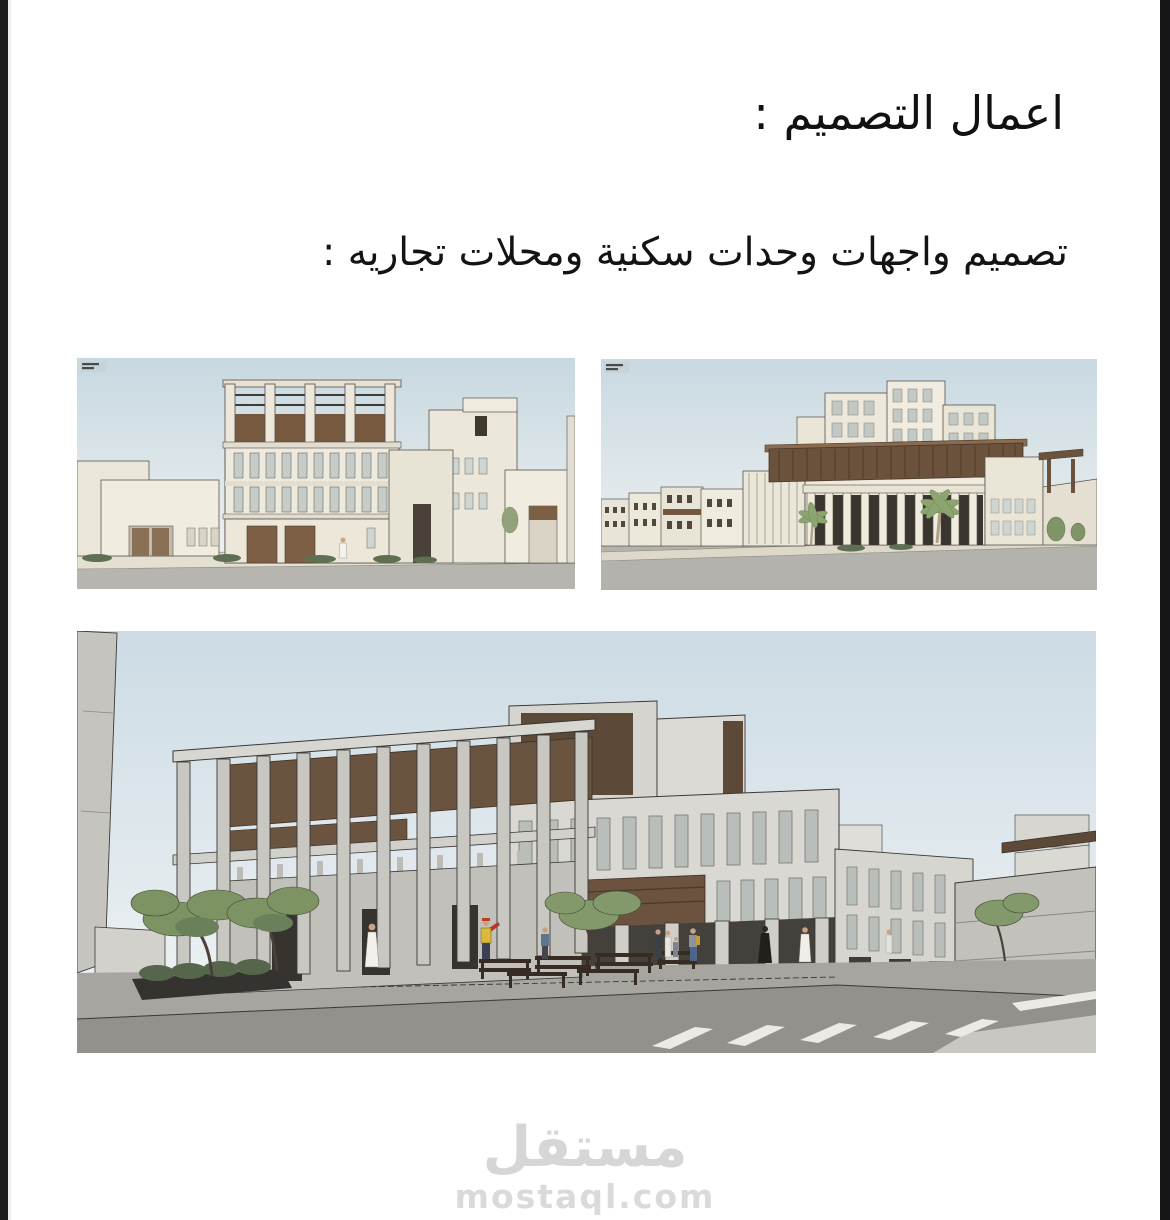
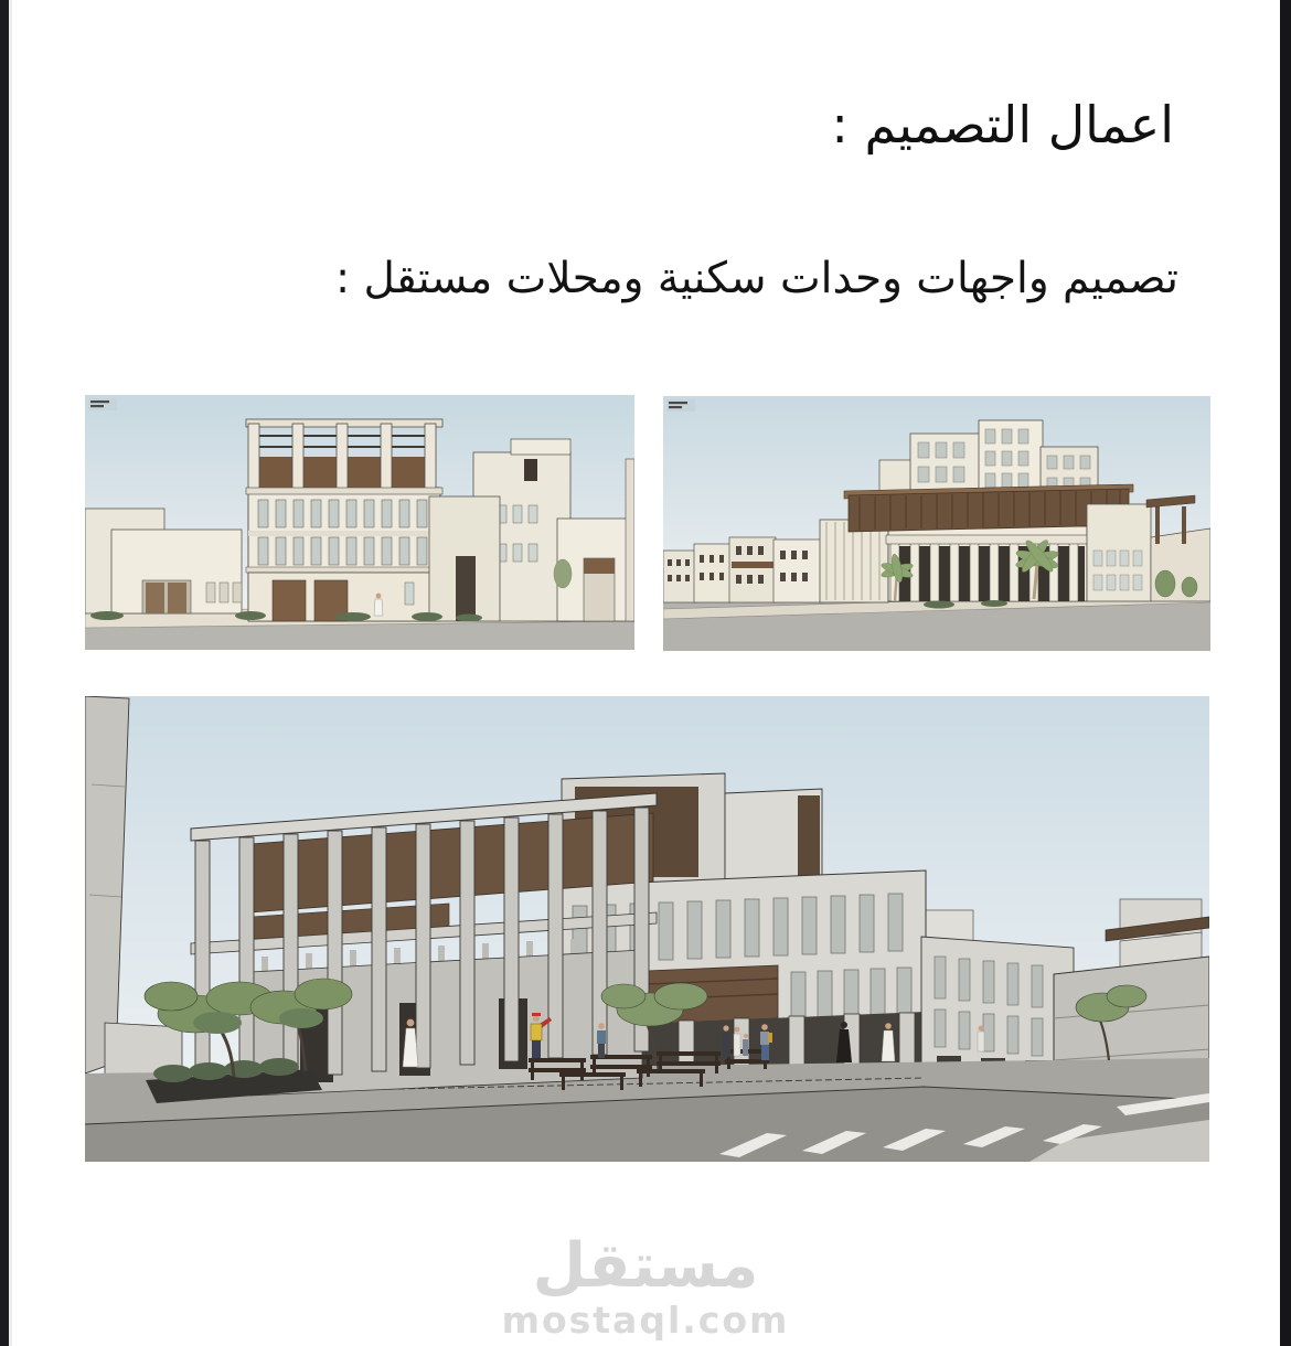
  اعمال التصميم :
- تصميم واجهات وحدات سكنية ومحلات تجاريه :
+ تصميم واجهات وحدات سكنية ومحلات مستقل :
  مستقل
  mostaql.com
